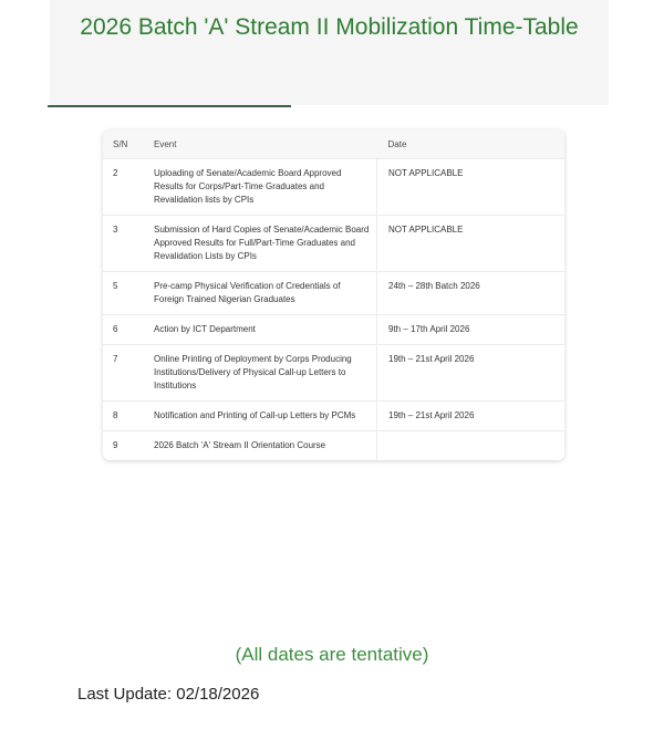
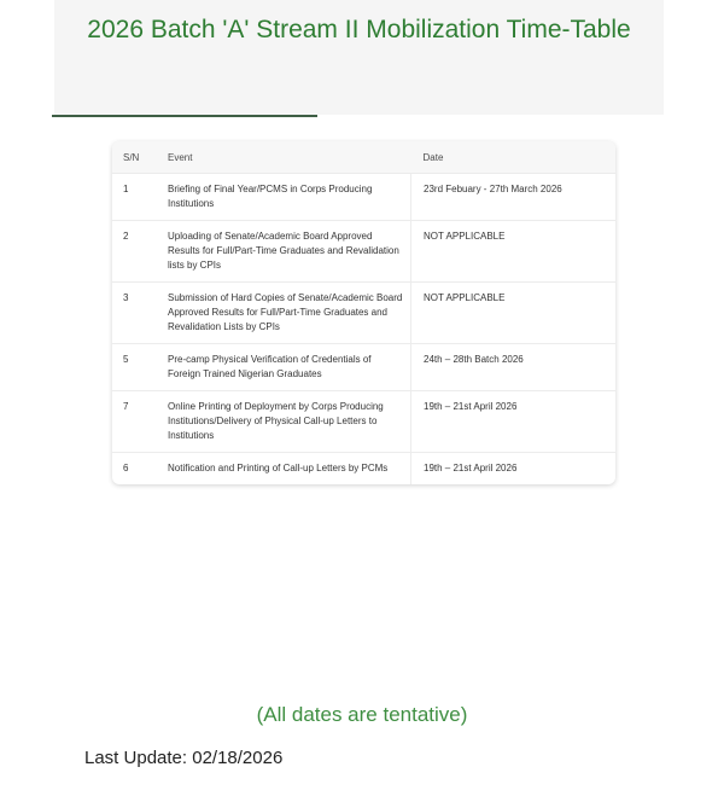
  2026 Batch 'A' Stream II Mobilization Time-Table
  S/N	Event	Date
+ 1	Briefing of Final Year/PCMS in Corps Producing Institutions	23rd Febuary - 27th March 2026
- 2	Uploading of Senate/Academic Board Approved Results for Corps/Part-Time Graduates and Revalidation lists by CPIs	NOT APPLICABLE
+ 2	Uploading of Senate/Academic Board Approved Results for Full/Part-Time Graduates and Revalidation lists by CPIs	NOT APPLICABLE
  3	Submission of Hard Copies of Senate/Academic Board Approved Results for Full/Part-Time Graduates and Revalidation Lists by CPIs	NOT APPLICABLE
  5	Pre-camp Physical Verification of Credentials of Foreign Trained Nigerian Graduates	24th – 28th Batch 2026
- 6	Action by ICT Department	9th – 17th April 2026
  7	Online Printing of Deployment by Corps Producing Institutions/Delivery of Physical Call-up Letters to Institutions	19th – 21st April 2026
- 8	Notification and Printing of Call-up Letters by PCMs	19th – 21st April 2026
+ 6	Notification and Printing of Call-up Letters by PCMs	19th – 21st April 2026
- 9	2026 Batch 'A' Stream II Orientation Course
  (All dates are tentative)
  Last Update: 02/18/2026
